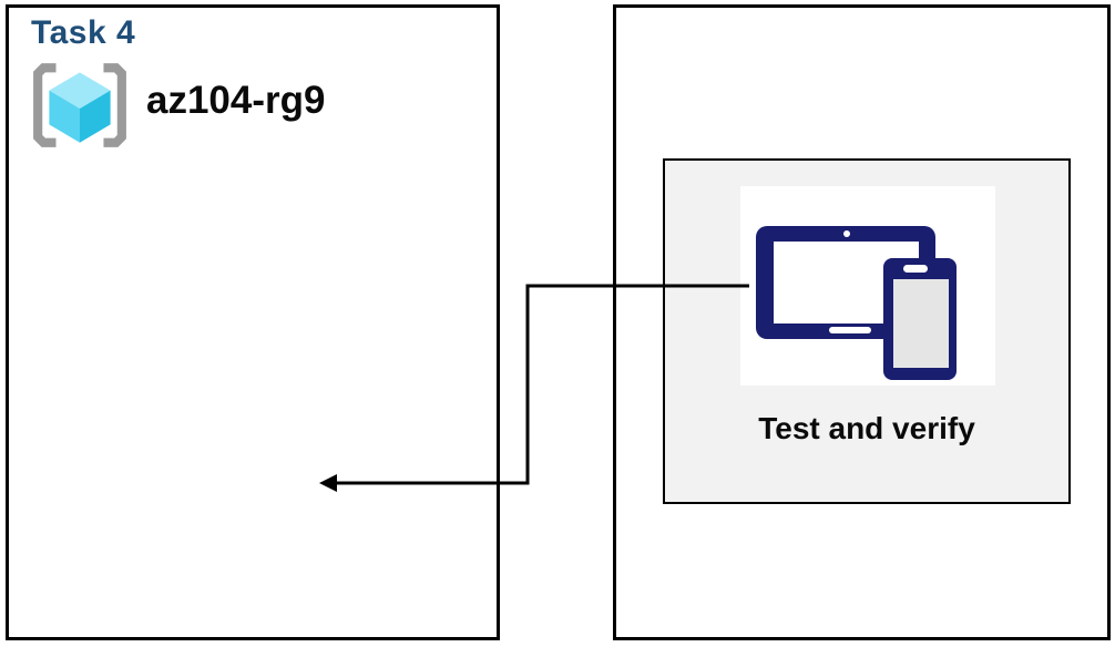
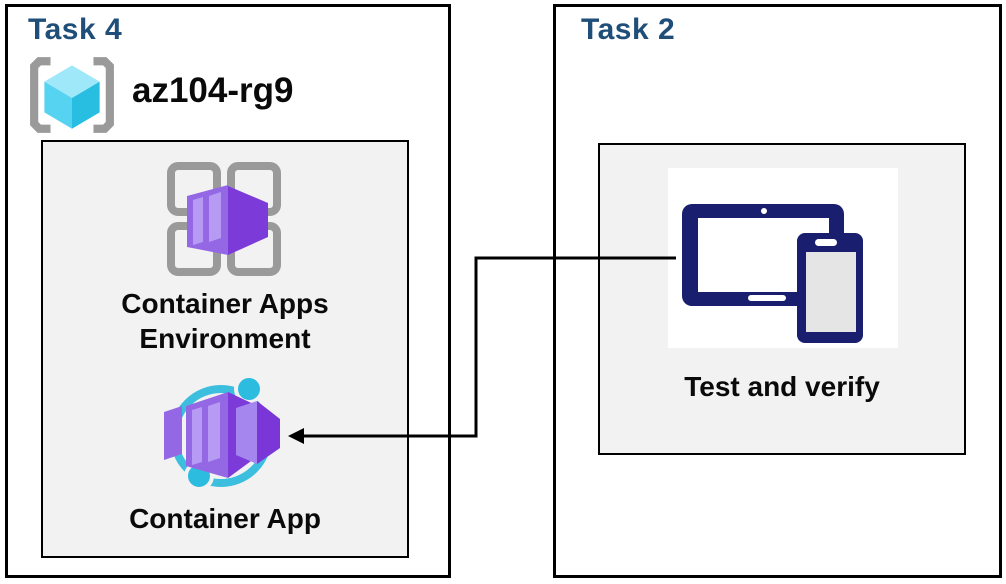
  Task 4
  az104-rg9
+ Container Apps Environment
+ Container App
+ Task 2
  Test and verify
